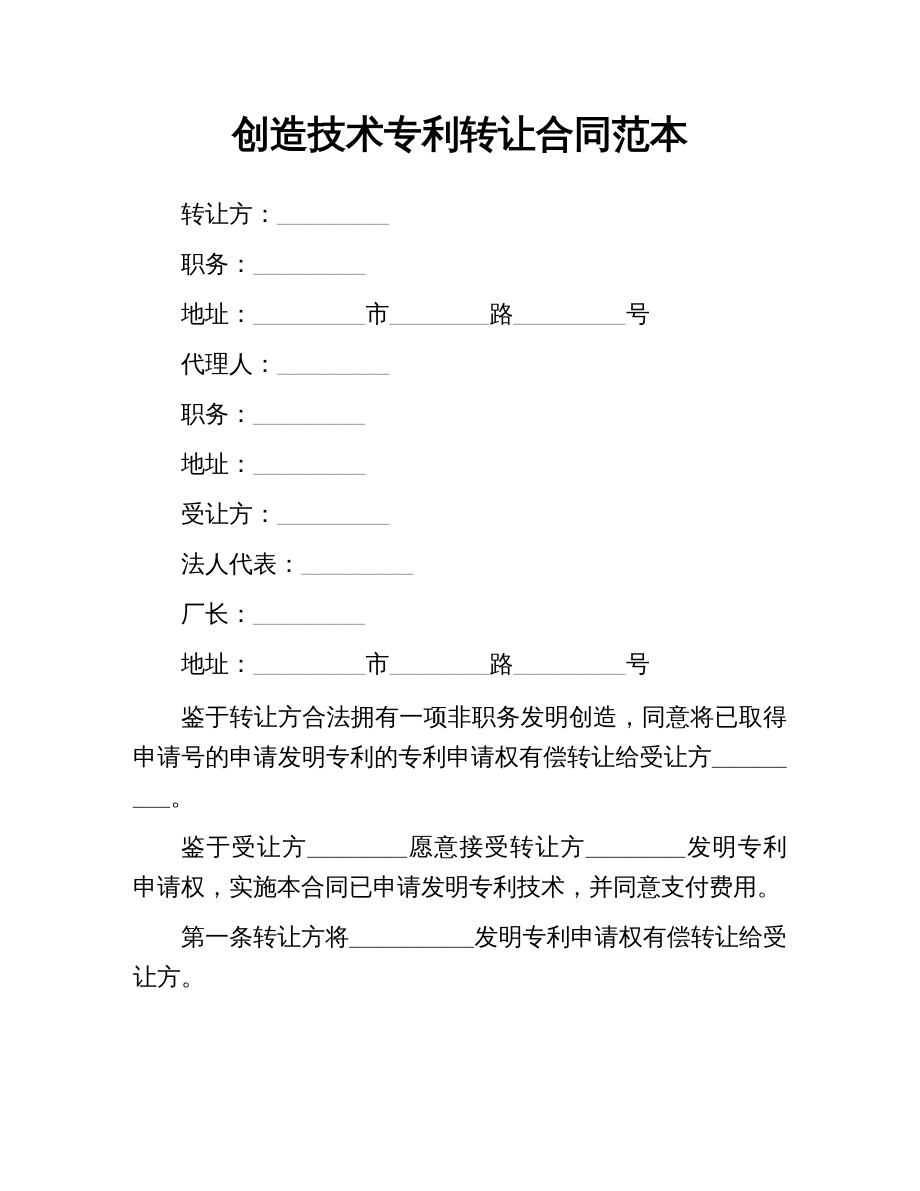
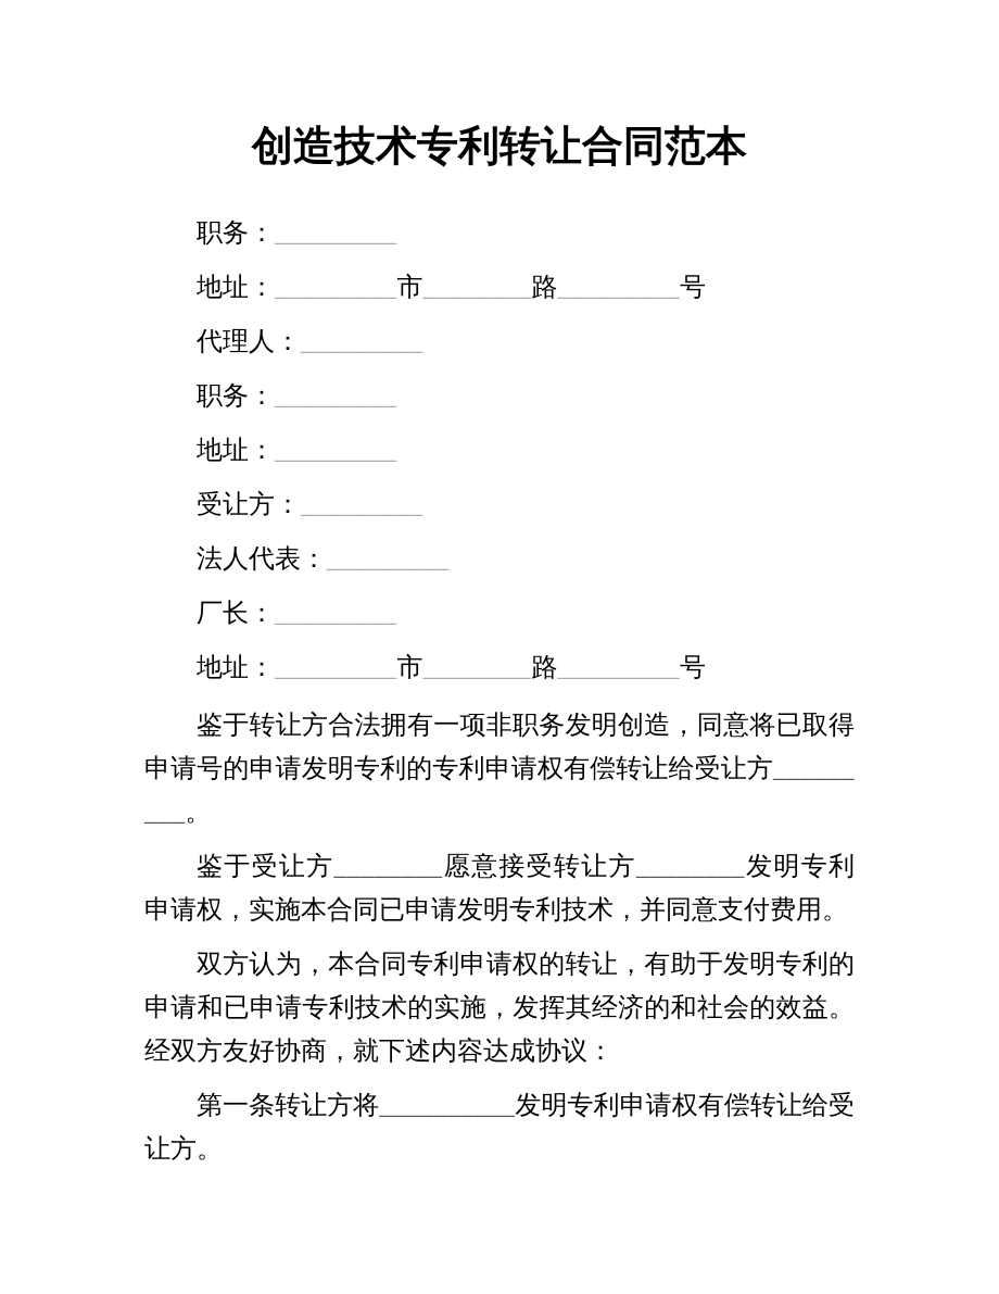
  创造技术专利转让合同范本
- 转让方：_________
  职务：_________
  地址：_________市________路_________号
  代理人：_________
  职务：_________
  地址：_________
  受让方：_________
  法人代表：_________
  厂长：_________
  地址：_________市________路_________号
  鉴于转让方合法拥有一项非职务发明创造，同意将已取得申请号的申请发明专利的专利申请权有偿转让给受让方_________。
  鉴于受让方________愿意接受转让方________发明专利申请权，实施本合同已申请发明专利技术，并同意支付费用。
+ 双方认为，本合同专利申请权的转让，有助于发明专利的申请和已申请专利技术的实施，发挥其经济的和社会的效益。经双方友好协商，就下述内容达成协议：
  第一条转让方将__________发明专利申请权有偿转让给受让方。
